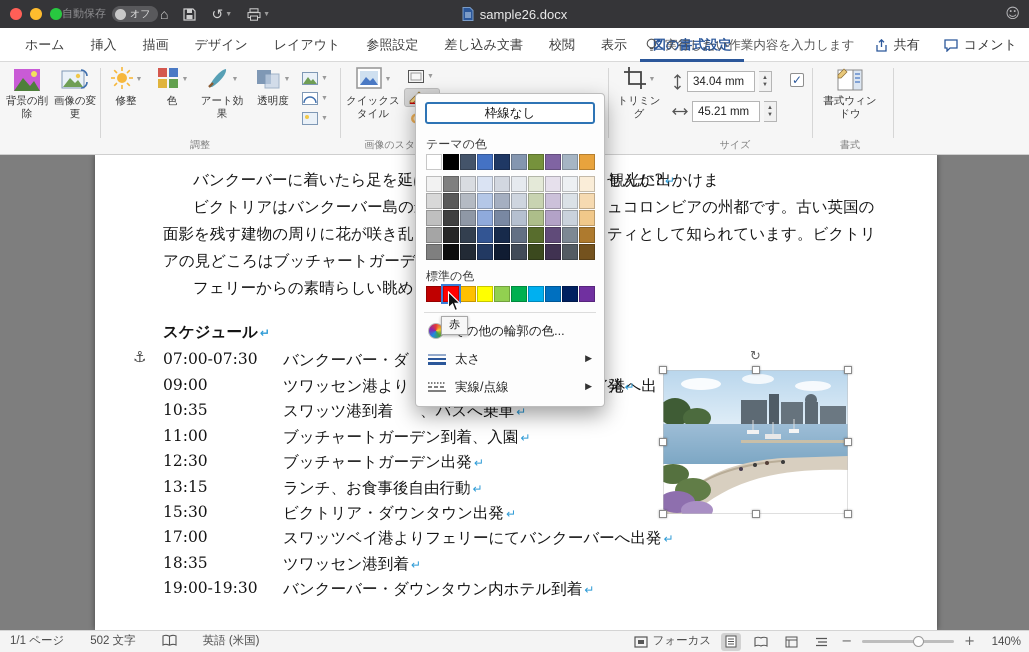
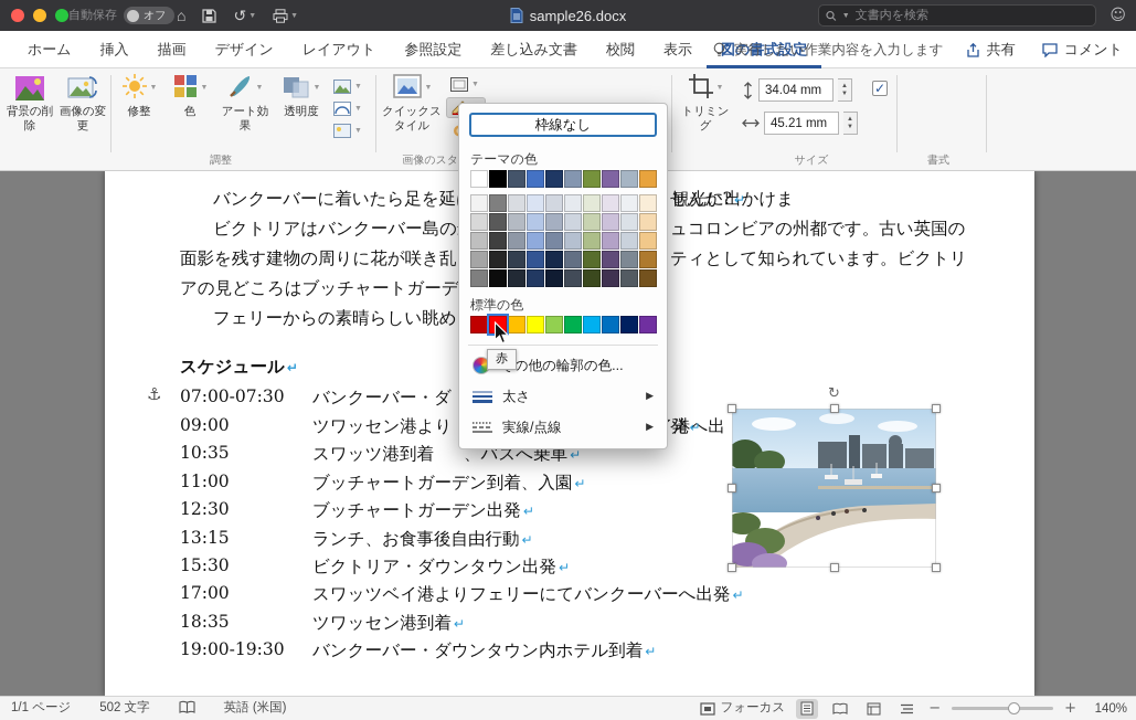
  自動保存
  オフ
  ⌂
  ↺
  sample26.docx
+ 文書内を検索
  ☺
  ホーム
  挿入
  描画
  デザイン
  レイアウト
  参照設定
  差し込み文書
  校閲
  表示
  図の書式設定
  実行したい作業内容を入力します
  共有
  コメント
  背景の削除
  画像の変更
  修整
  色
  アート効果
  透明度
  調整
  クイックスタイル
  画像のスタ
  トリミング
  34.04 mm
  45.21 mm
  ✓
  サイズ
- 書式ウィンドウ
  書式
  ⚓
  ↻
  バンクーバーに着いたら足を延
  せんか? ↵
  ビクトリアはバンクーバー島の
  ュコロンビアの州都です。古い英国の
  面影を残す建物の周りに花が咲き乱
  ティとして知られています。ビクトリ
  アの見どころはブッチャートガーデ
  フェリーからの素晴らしい眺め
  スケジュール ↵
  07:00-07:30
  バンクーバー・ダ
  09:00
  ツワッセン港より
  発 ↵
  10:35
  スワッツ港到着
  、バスへ乗車 ↵
  11:00
  ブッチャートガーデン到着、入園 ↵
  12:30
  ブッチャートガーデン出発 ↵
  13:15
  ランチ、お食事後自由行動 ↵
  15:30
  ビクトリア・ダウンタウン出発 ↵
  17:00
  スワッツベイ港よりフェリーにてバンクーバーへ出発 ↵
  18:35
  ツワッセン港到着 ↵
  19:00-19:30
  バンクーバー・ダウンタウン内ホテル到着 ↵
  枠線なし
  テーマの色
  標準の色
  の他の輪郭の色...
  太さ
  ▶
  実線/点線
  ▶
  赤
  1/1 ページ
  502 文字
  英語 (米国)
  フォーカス
  −
  +
  140%
